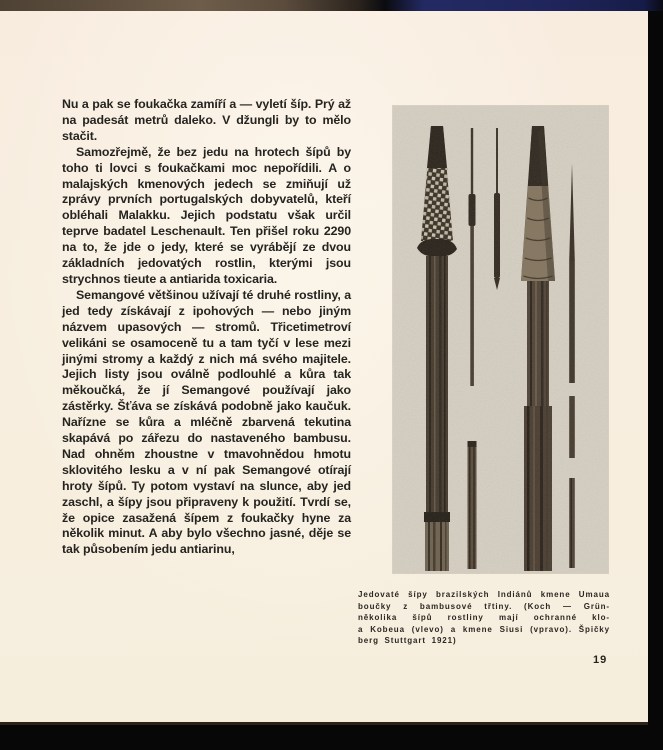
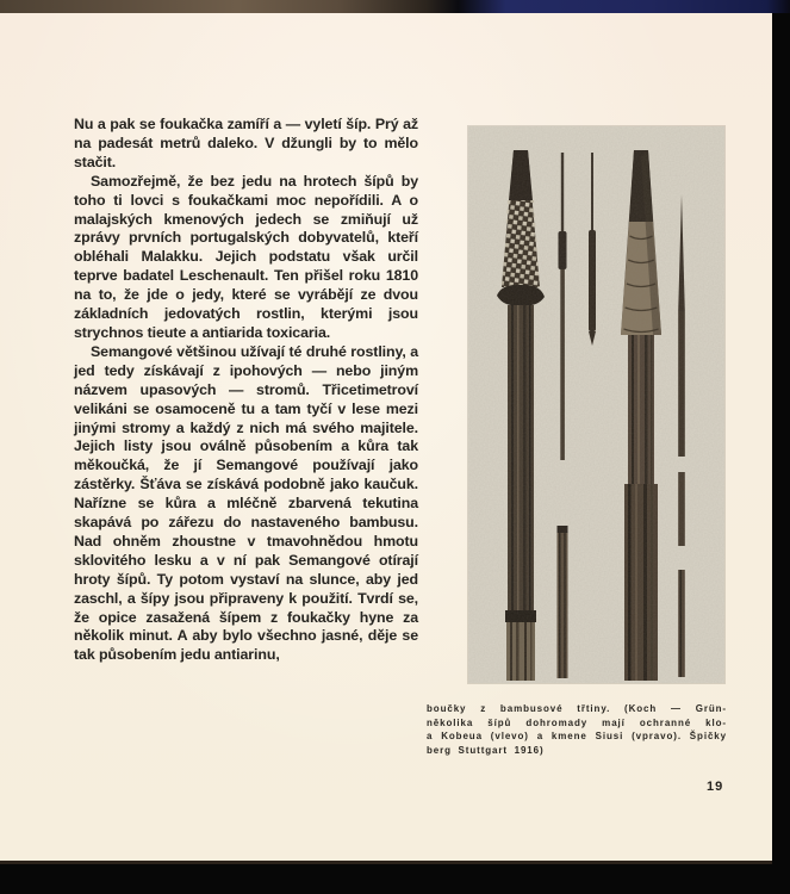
  Nu a pak se foukačka zamíří a — vyletí šíp. Prý až na padesát metrů daleko. V džungli by to mělo stačit.
- Samozřejmě, že bez jedu na hrotech šípů by toho ti lovci s foukačkami moc nepořídili. A o malajských kmenových jedech se zmiňují už zprávy prvních portugalských dobyvatelů, kteří obléhali Malakku. Jejich podstatu však určil teprve badatel Leschenault. Ten přišel roku 2290 na to, že jde o jedy, které se vyrábějí ze dvou základních jedovatých rostlin, kterými jsou strychnos tieute a antiarida toxicaria.
+ Samozřejmě, že bez jedu na hrotech šípů by toho ti lovci s foukačkami moc nepořídili. A o malajských kmenových jedech se zmiňují už zprávy prvních portugalských dobyvatelů, kteří obléhali Malakku. Jejich podstatu však určil teprve badatel Leschenault. Ten přišel roku 1810 na to, že jde o jedy, které se vyrábějí ze dvou základních jedovatých rostlin, kterými jsou strychnos tieute a antiarida toxicaria.
- Semangové většinou užívají té druhé rostliny, a jed tedy získávají z ipohových — nebo jiným názvem upasových — stromů. Třicetimetroví velikáni se osamoceně tu a tam tyčí v lese mezi jinými stromy a každý z nich má svého majitele. Jejich listy jsou oválně podlouhlé a kůra tak měkoučká, že jí Semangové používají jako zástěrky. Šťáva se získává podobně jako kaučuk. Nařízne se kůra a mléčně zbarvená tekutina skapává po zářezu do nastaveného bambusu. Nad ohněm zhoustne v tmavohnědou hmotu sklovitého lesku a v ní pak Semangové otírají hroty šípů. Ty potom vystaví na slunce, aby jed zaschl, a šípy jsou připraveny k použití. Tvrdí se, že opice zasažená šípem z foukačky hyne za několik minut. A aby bylo všechno jasné, děje se tak působením jedu antiarinu,
+ Semangové většinou užívají té druhé rostliny, a jed tedy získávají z ipohových — nebo jiným názvem upasových — stromů. Třicetimetroví velikáni se osamoceně tu a tam tyčí v lese mezi jinými stromy a každý z nich má svého majitele. Jejich listy jsou oválně působením a kůra tak měkoučká, že jí Semangové používají jako zástěrky. Šťáva se získává podobně jako kaučuk. Nařízne se kůra a mléčně zbarvená tekutina skapává po zářezu do nastaveného bambusu. Nad ohněm zhoustne v tmavohnědou hmotu sklovitého lesku a v ní pak Semangové otírají hroty šípů. Ty potom vystaví na slunce, aby jed zaschl, a šípy jsou připraveny k použití. Tvrdí se, že opice zasažená šípem z foukačky hyne za několik minut. A aby bylo všechno jasné, děje se tak působením jedu antiarinu,
- Jedovaté šípy brazilských Indiánů kmene Umaua
  boučky z bambusové třtiny. (Koch — Grün-
- několika šípů rostliny mají ochranné klo-
+ několika šípů dohromady mají ochranné klo-
  a Kobeua (vlevo) a kmene Siusi (vpravo). Špičky
- berg Stuttgart 1921)
+ berg Stuttgart 1916)
  19
